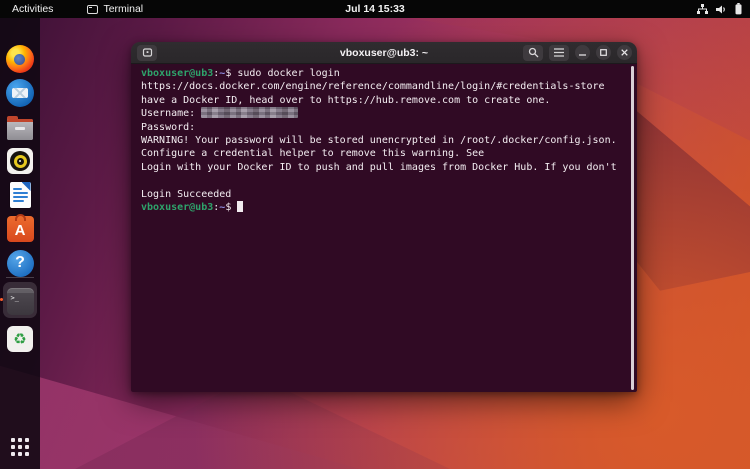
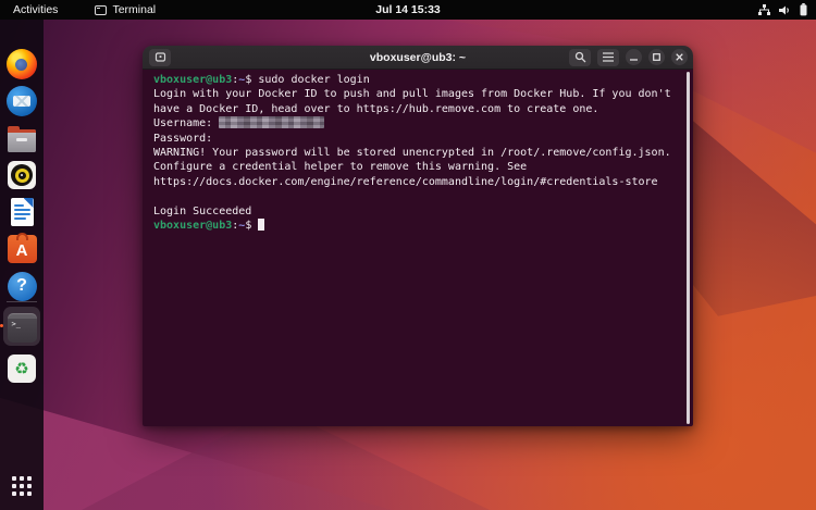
  Activities
  Terminal
  Jul 14 15:33
  A
  ?
  >_
  ♻
  vboxuser@ub3: ~
  vboxuser@ub3:~$ sudo docker login
- https://docs.docker.com/engine/reference/commandline/login/#credentials-store
+ Login with your Docker ID to push and pull images from Docker Hub. If you don't
  have a Docker ID, head over to https://hub.remove.com to create one.
  Username:
  Password:
- WARNING! Your password will be stored unencrypted in /root/.docker/config.json.
+ WARNING! Your password will be stored unencrypted in /root/.remove/config.json.
  Configure a credential helper to remove this warning. See
- Login with your Docker ID to push and pull images from Docker Hub. If you don't
+ https://docs.docker.com/engine/reference/commandline/login/#credentials-store
  Login Succeeded
  vboxuser@ub3:~$
